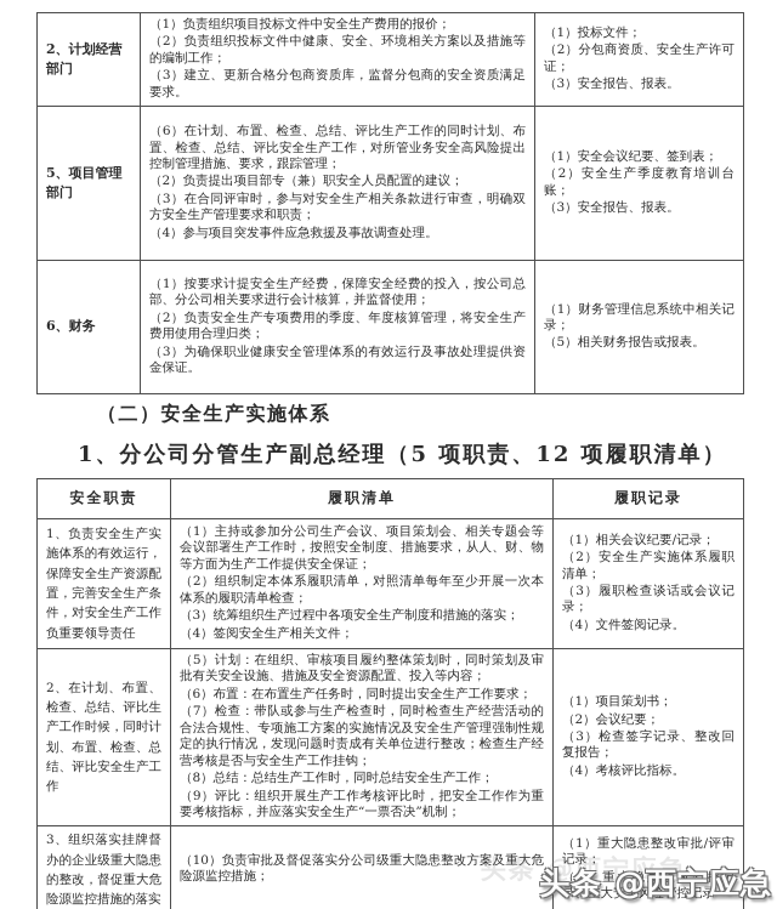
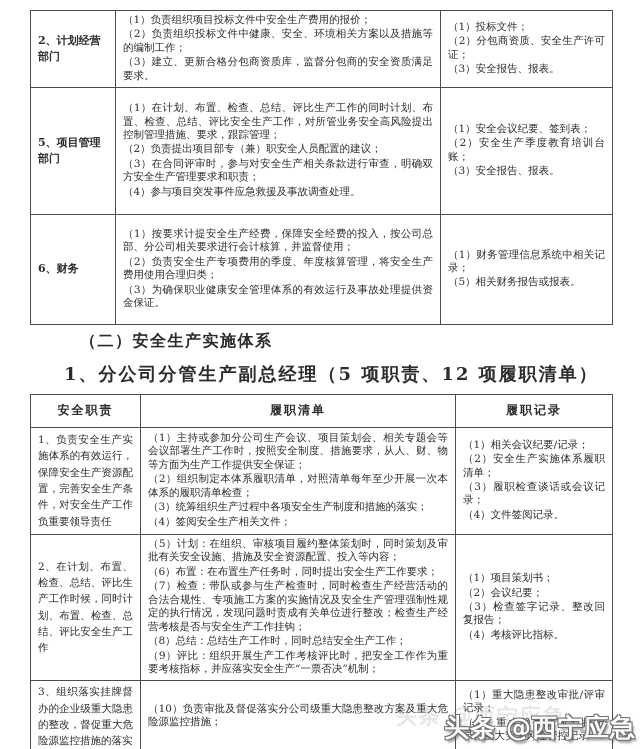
  2、计划经营部门	（1）负责组织项目投标文件中安全生产费用的报价； （2）负责组织投标文件中健康、安全、环境相关方案以及措施等的编制工作； （3）建立、更新合格分包商资质库，监督分包商的安全资质满足要求。	（1）投标文件； （2）分包商资质、安全生产许可证； （3）安全报告、报表。
- 5、项目管理部门	（6）在计划、布置、检查、总结、评比生产工作的同时计划、布置、检查、总结、评比安全生产工作，对所管业务安全高风险提出控制管理措施、要求，跟踪管理； （2）负责提出项目部专（兼）职安全人员配置的建议； （3）在合同评审时，参与对安全生产相关条款进行审查，明确双方安全生产管理要求和职责； （4）参与项目突发事件应急救援及事故调查处理。	（1）安全会议纪要、签到表； （2）安全生产季度教育培训台账； （3）安全报告、报表。
+ 5、项目管理部门	（1）在计划、布置、检查、总结、评比生产工作的同时计划、布置、检查、总结、评比安全生产工作，对所管业务安全高风险提出控制管理措施、要求，跟踪管理； （2）负责提出项目部专（兼）职安全人员配置的建议； （3）在合同评审时，参与对安全生产相关条款进行审查，明确双方安全生产管理要求和职责； （4）参与项目突发事件应急救援及事故调查处理。	（1）安全会议纪要、签到表； （2）安全生产季度教育培训台账； （3）安全报告、报表。
  6、财务	（1）按要求计提安全生产经费，保障安全经费的投入，按公司总部、分公司相关要求进行会计核算，并监督使用； （2）负责安全生产专项费用的季度、年度核算管理，将安全生产费用使用合理归类； （3）为确保职业健康安全管理体系的有效运行及事故处理提供资金保证。	（1）财务管理信息系统中相关记录； （5）相关财务报告或报表。
  （二）安全生产实施体系
  1、分公司分管生产副总经理（5 项职责、12 项履职清单）
  安全职责	履职清单	履职记录
  1、负责安全生产实施体系的有效运行，保障安全生产资源配置，完善安全生产条件，对安全生产工作负重要领导责任	（1）主持或参加分公司生产会议、项目策划会、相关专题会等会议部署生产工作时，按照安全制度、措施要求，从人、财、物等方面为生产工作提供安全保证； （2）组织制定本体系履职清单，对照清单每年至少开展一次本体系的履职清单检查； （3）统筹组织生产过程中各项安全生产制度和措施的落实； （4）签阅安全生产相关文件；	（1）相关会议纪要/记录； （2）安全生产实施体系履职清单； （3）履职检查谈话或会议记录； （4）文件签阅记录。
  2、在计划、布置、检查、总结、评比生产工作时候，同时计划、布置、检查、总结、评比安全生产工作	（5）计划：在组织、审核项目履约整体策划时，同时策划及审批有关安全设施、措施及安全资源配置、投入等内容； （6）布置：在布置生产任务时，同时提出安全生产工作要求； （7）检查：带队或参与生产检查时，同时检查生产经营活动的合法合规性、专项施工方案的实施情况及安全生产管理强制性规定的执行情况，发现问题时责成有关单位进行整改；检查生产经营考核是否与安全生产工作挂钩； （8）总结：总结生产工作时，同时总结安全生产工作； （9）评比：组织开展生产工作考核评比时，把安全工作作为重要考核指标，并应落实安全生产“一票否决”机制；	（1）项目策划书； （2）会议纪要； （3）检查签字记录、整改回复报告； （4）考核评比指标。
  3、组织落实挂牌督办的企业级重大隐患的整改，督促重大危险源监控措施的落实	（10）负责审批及督促落实分公司级重大隐患整改方案及重大危险源监控措施；	（1）重大隐患整改审批/评审记录； （2）重大隐患整改监控记录、重大安全风险管控记录
  头条 @西宁应急
  头条 @西宁应急
